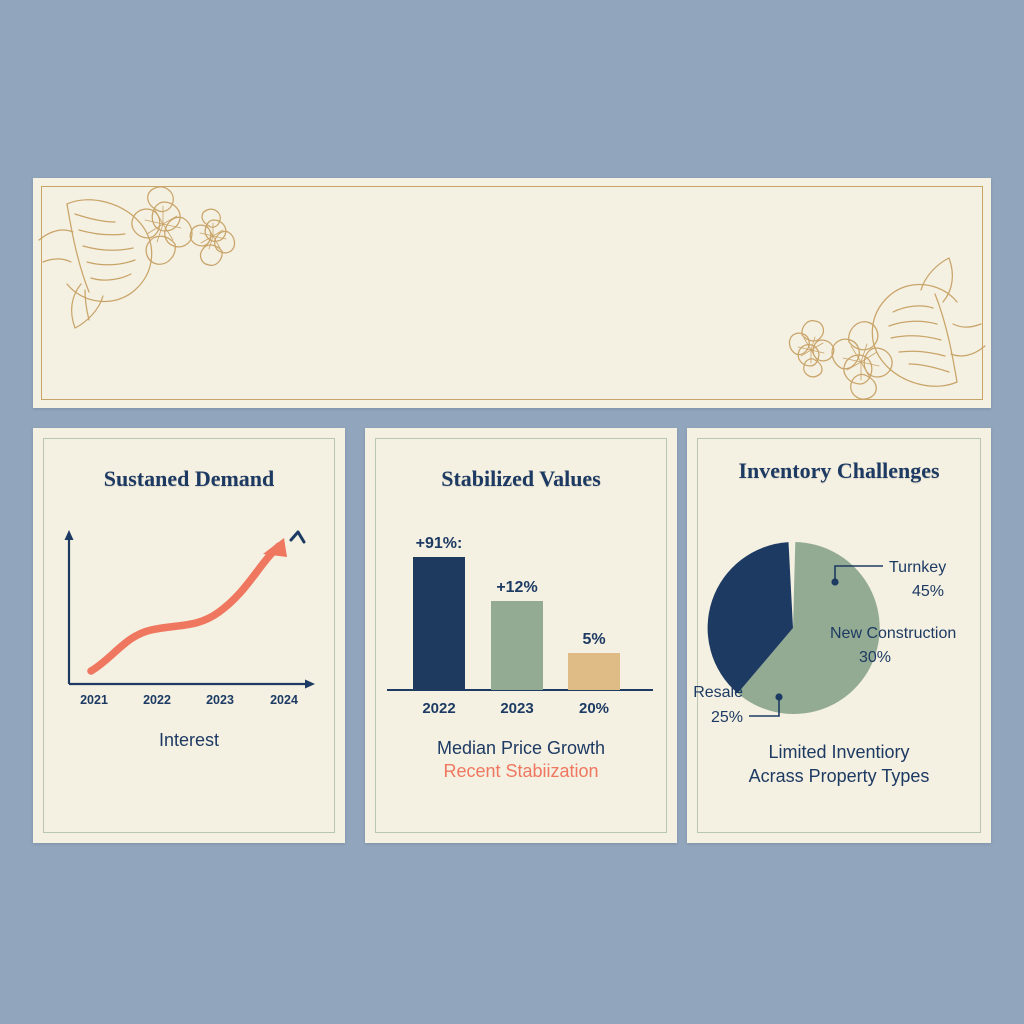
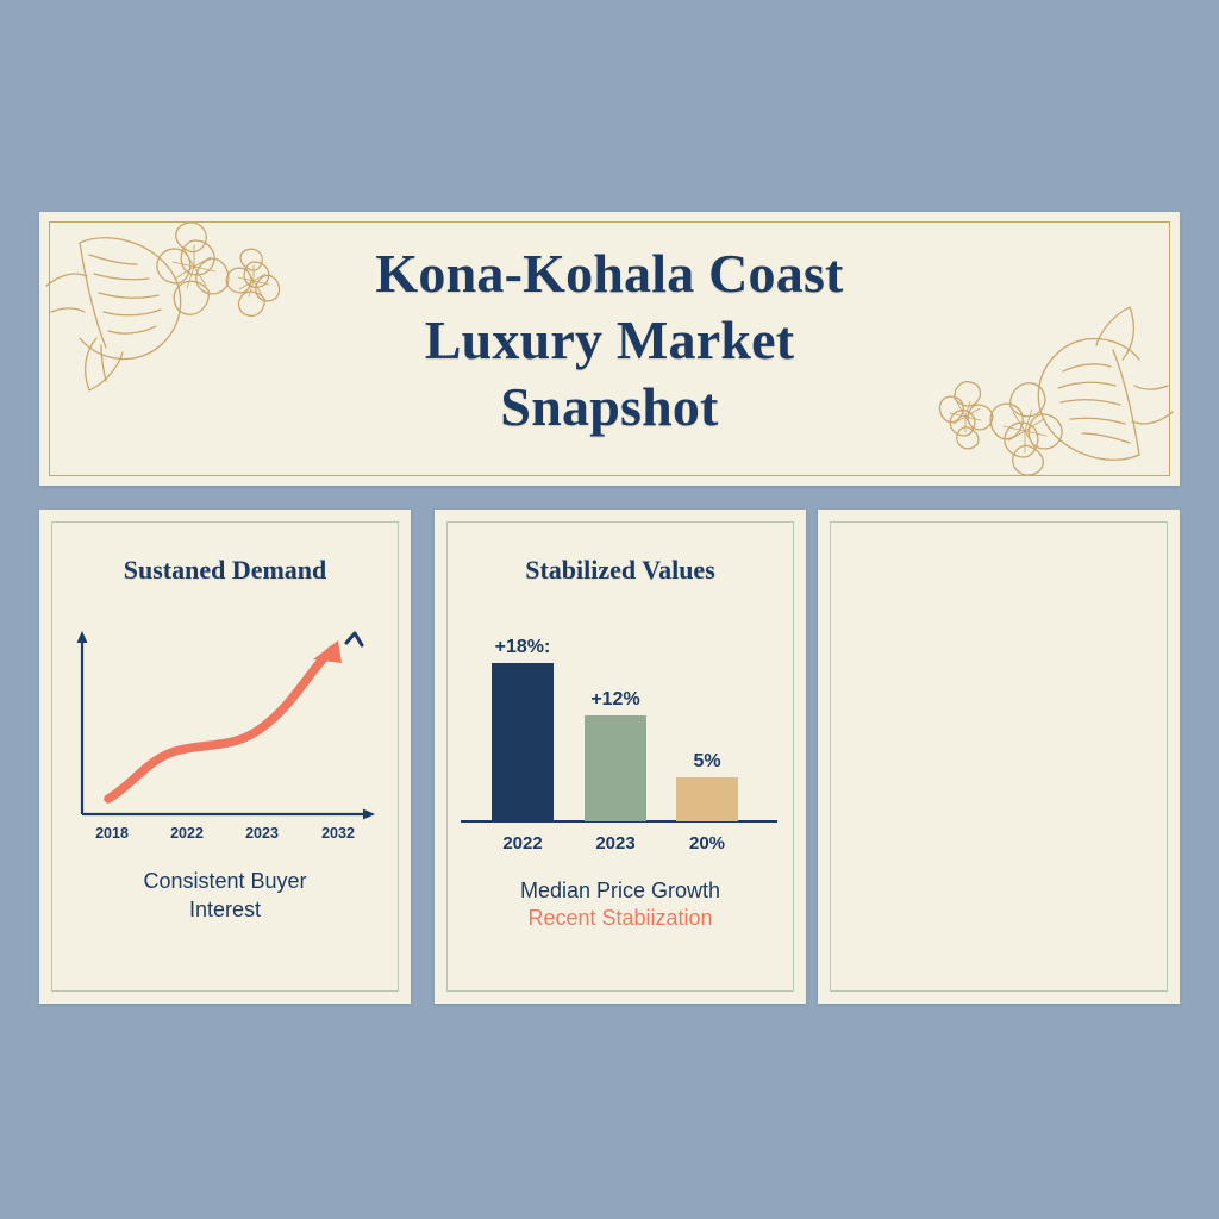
+ Kona-Kohala Coast
+ Luxury Market
+ Snapshot
  Sustaned Demand
- 2021
+ 2018
  2022
  2023
- 2024
+ 2032
+ Consistent Buyer
  Interest
  Stabilized Values
- +91%:
+ +18%:
  +12%
  5%
  2022
  2023
  20%
  Median Price Growth
  Recent Stabiization
- Inventory Challenges
- Turnkey
- 45%
- New Construction
- 30%
- Resale
- 25%
- Limited Inventiory
- Acrass Property Types
